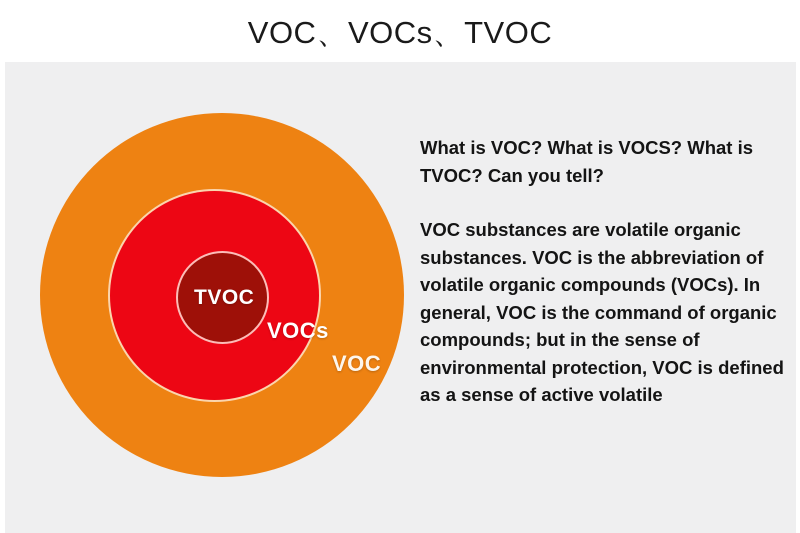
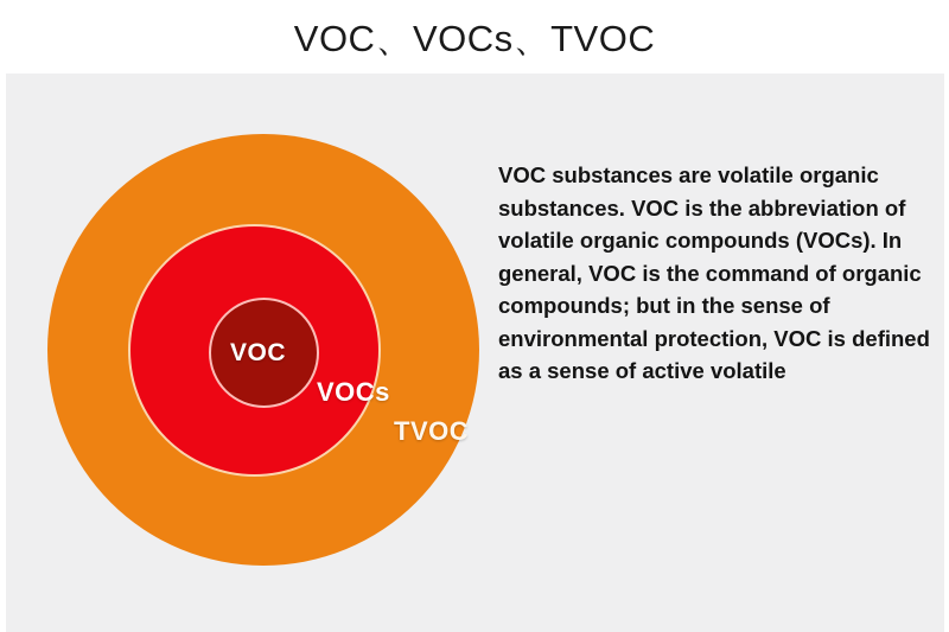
  VOC、VOCs、TVOC
- TVOC
+ VOC
  VOCs
- VOC
+ TVOC
- What is VOC? What is VOCS? What is TVOC? Can you tell?
  VOC substances are volatile organic substances. VOC is the abbreviation of volatile organic compounds (VOCs). In general, VOC is the command of organic compounds; but in the sense of environmental protection, VOC is defined as a sense of active volatile
